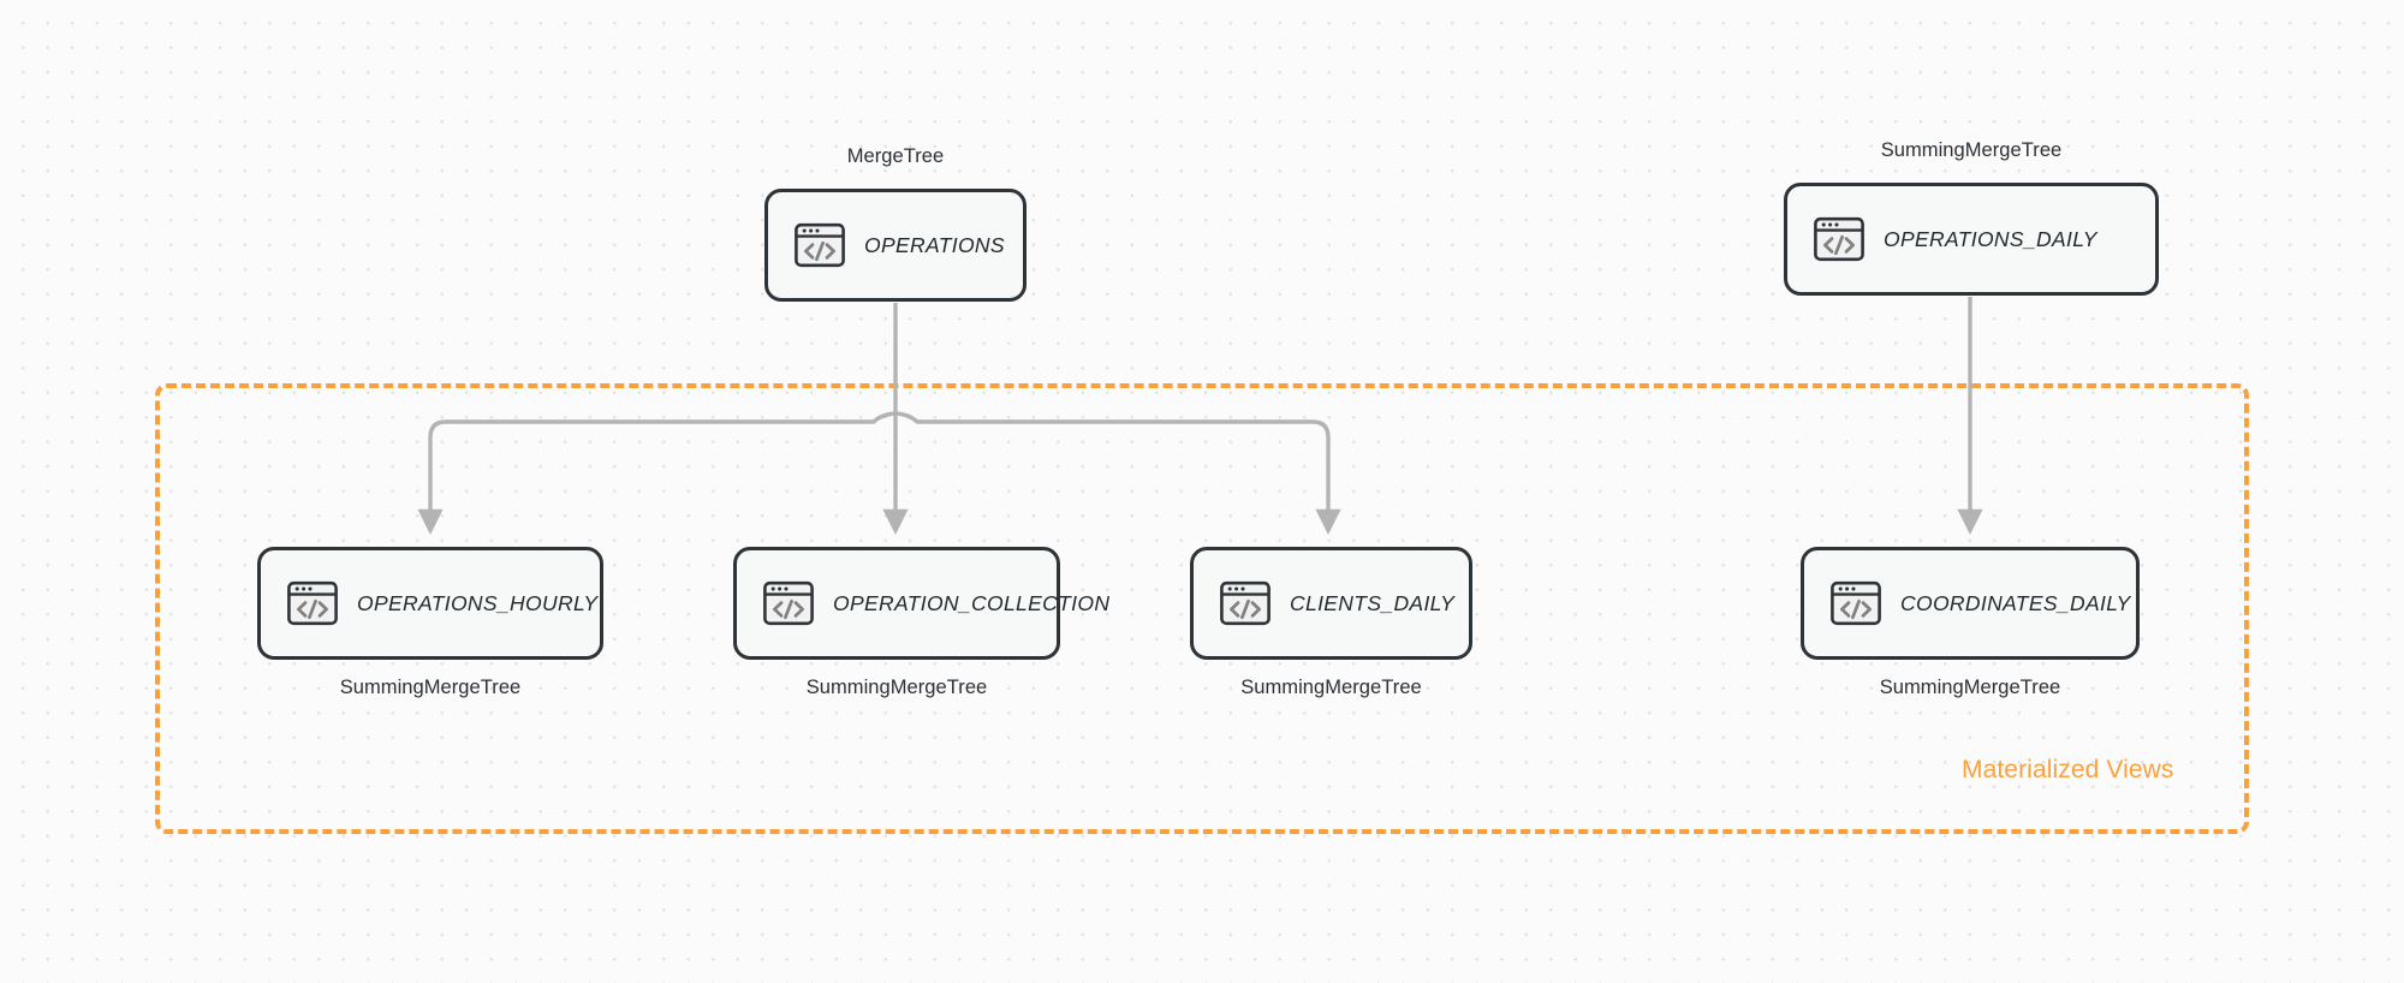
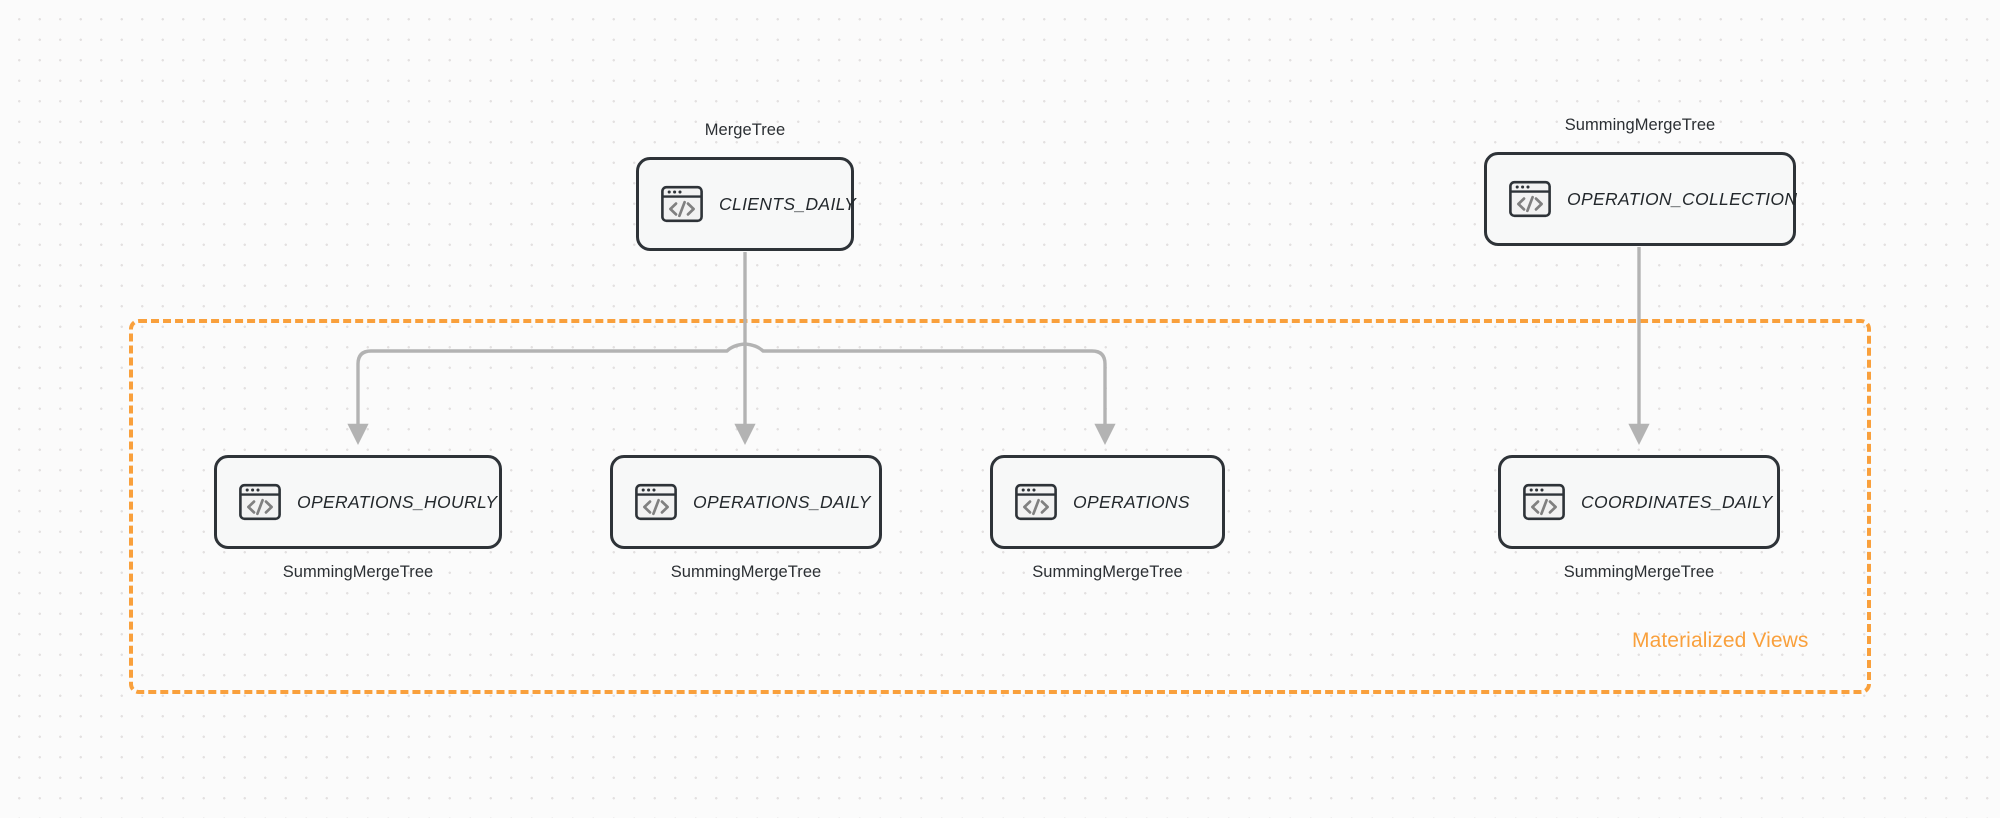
  Materialized Views
- OPERATIONS
+ CLIENTS_DAILY
  MergeTree
- OPERATIONS_DAILY
+ OPERATION_COLLECTION
  SummingMergeTree
  OPERATIONS_HOURLY
  SummingMergeTree
- OPERATION_COLLECTION
+ OPERATIONS_DAILY
  SummingMergeTree
- CLIENTS_DAILY
+ OPERATIONS
  SummingMergeTree
  COORDINATES_DAILY
  SummingMergeTree
